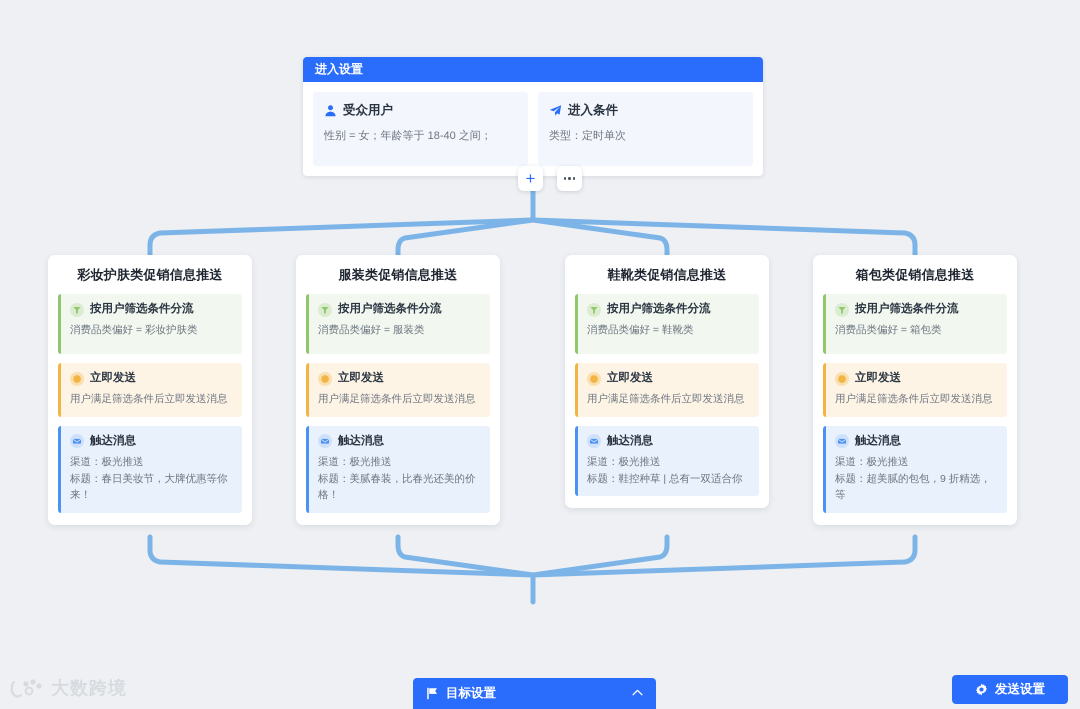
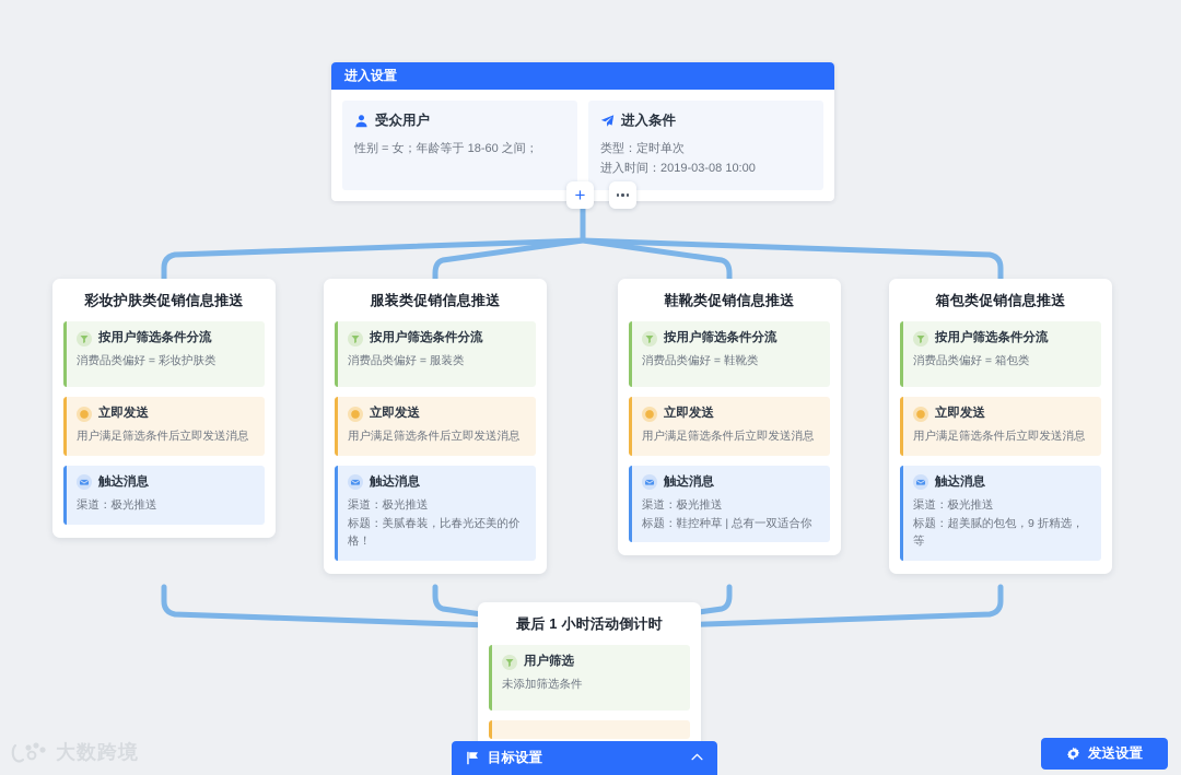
  进入设置
  受众用户
- 性别 = 女；年龄等于 18-40 之间；
+ 性别 = 女；年龄等于 18-60 之间；
  进入条件
  类型：定时单次
+ 进入时间：2019-03-08 10:00
  +
  彩妆护肤类促销信息推送
  按用户筛选条件分流
  消费品类偏好 = 彩妆护肤类
  立即发送
  用户满足筛选条件后立即发送消息
  触达消息
  渠道：极光推送
- 标题：春日美妆节，大牌优惠等你来！
  服装类促销信息推送
  按用户筛选条件分流
  消费品类偏好 = 服装类
  立即发送
  用户满足筛选条件后立即发送消息
  触达消息
  渠道：极光推送
  标题：美腻春装，比春光还美的价格！
  鞋靴类促销信息推送
  按用户筛选条件分流
  消费品类偏好 = 鞋靴类
  立即发送
  用户满足筛选条件后立即发送消息
  触达消息
  渠道：极光推送
  标题：鞋控种草 | 总有一双适合你
  箱包类促销信息推送
  按用户筛选条件分流
  消费品类偏好 = 箱包类
  立即发送
  用户满足筛选条件后立即发送消息
  触达消息
  渠道：极光推送
  标题：超美腻的包包，9 折精选，等
+ 最后 1 小时活动倒计时
+ 用户筛选
+ 未添加筛选条件
  目标设置
  发送设置
